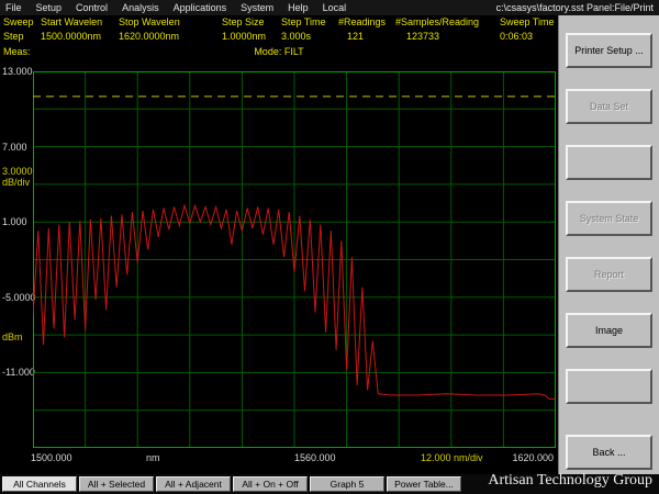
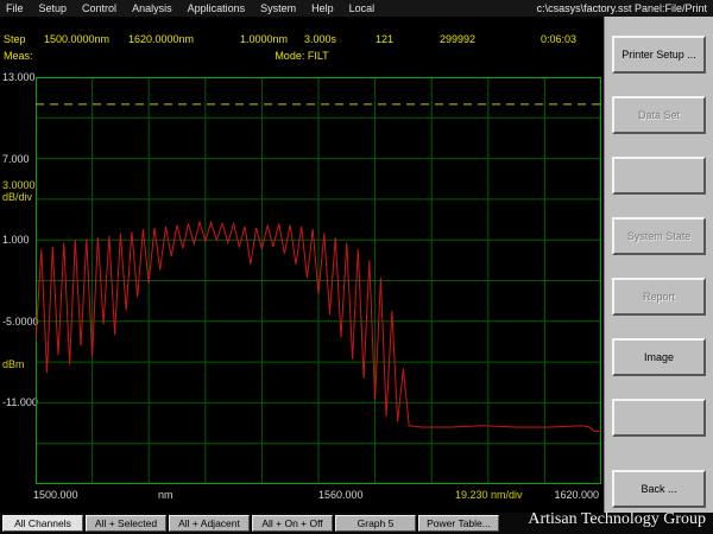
  File
  Setup
  Control
  Analysis
  Applications
  System
  Help
  Local
  c:\csasys\factory.sst Panel:File/Print
- Sweep
- Start Wavelen
- Stop Wavelen
- Step Size
- Step Time
- #Readings
- #Samples/Reading
- Sweep Time
  Step
  1500.0000nm
  1620.0000nm
  1.0000nm
  3.000s
  121
- 123733
+ 299992
  0:06:03
  Meas:
  Mode: FILT
  13.000
  7.000
  3.0000
  dB/div
  1.000
  -5.000
  dBm
  -11.000
  1500.000
  nm
  1560.000
- 12.000 nm/div
+ 19.230 nm/div
  1620.000
  Printer Setup ...
  Data Set
  System State
  Report
  Image
  Back ...
  All Channels
  All + Selected
  All + Adjacent
  All + On + Off
  Graph 5
  Power Table...
  Artisan Technology Group
